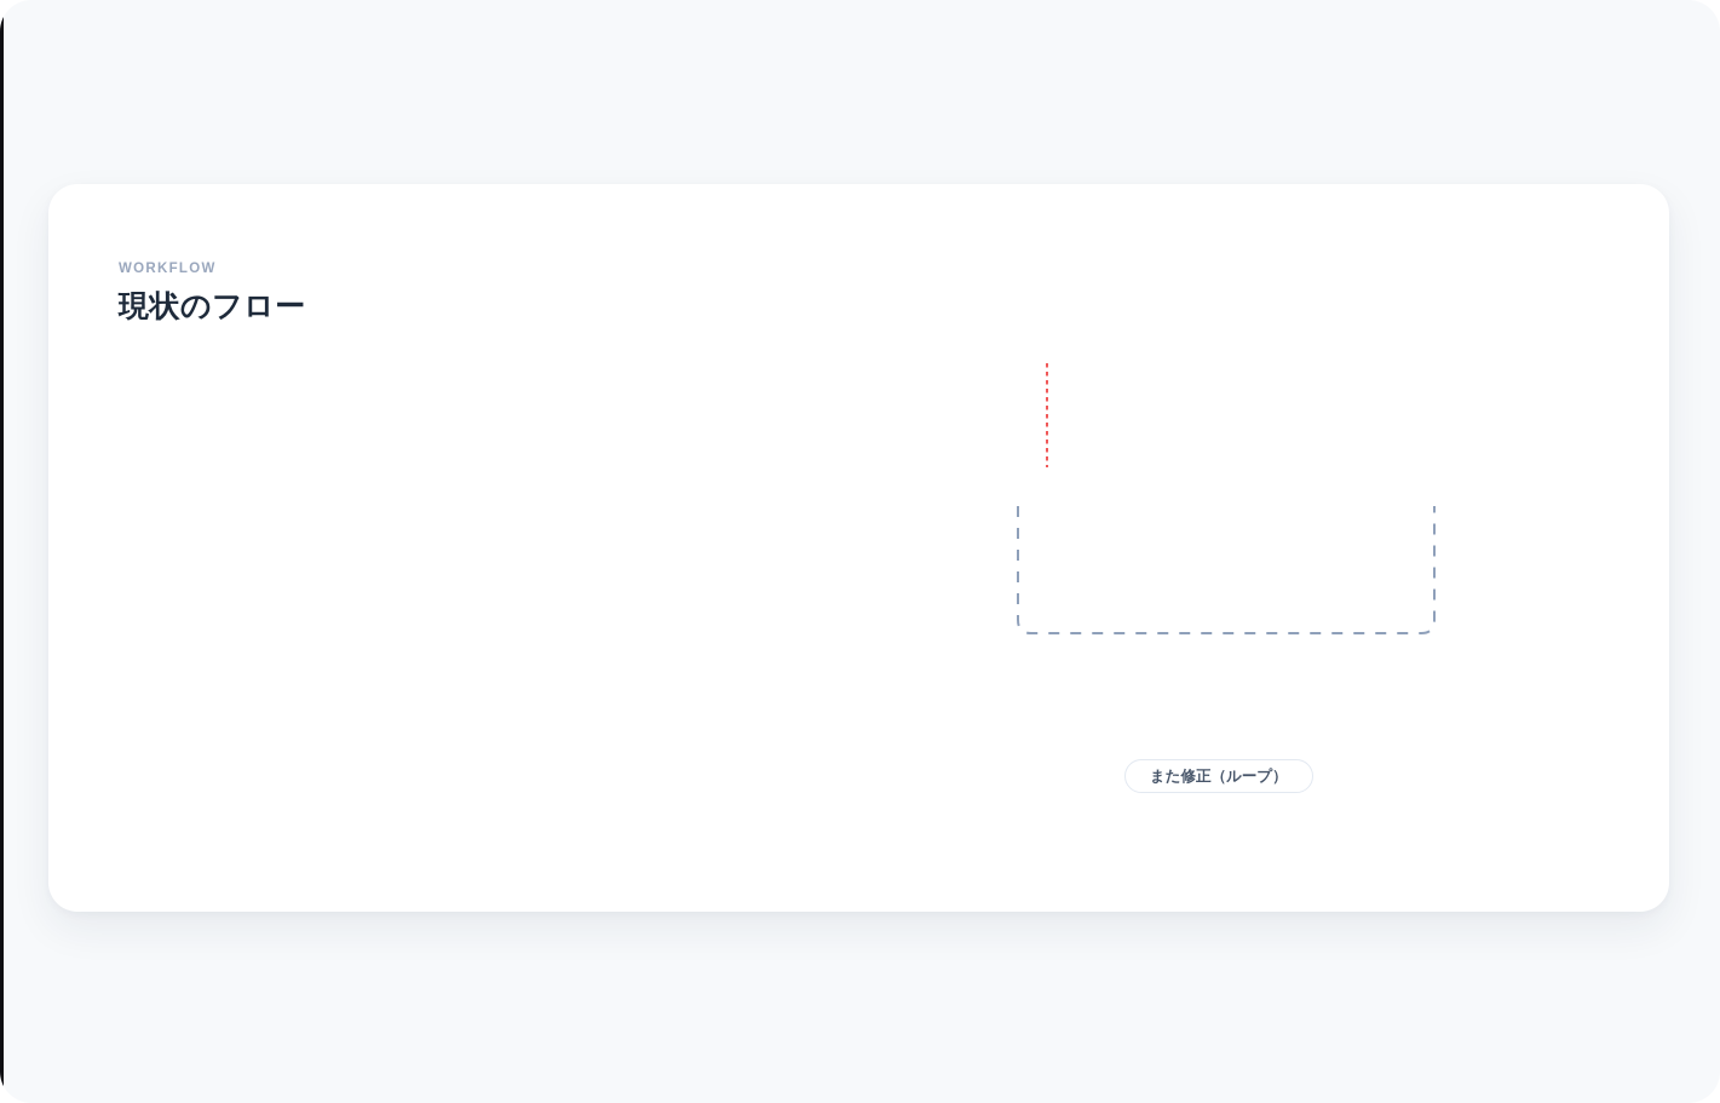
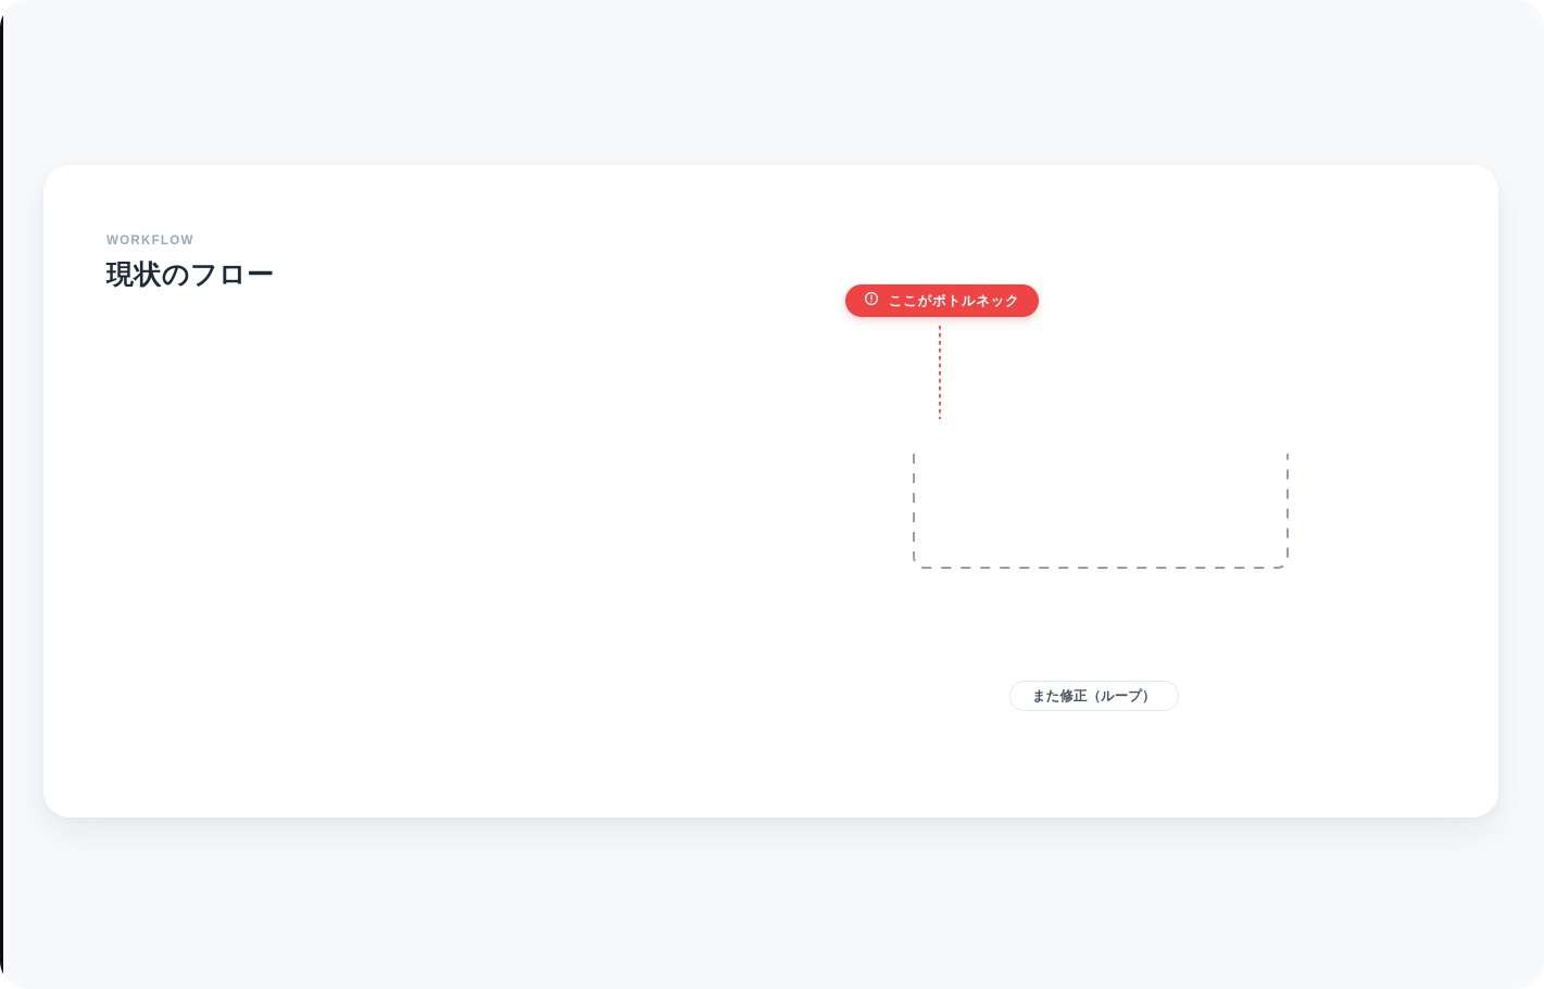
  WORKFLOW
  現状のフロー
+ ここがボトルネック
  また修正（ループ）
